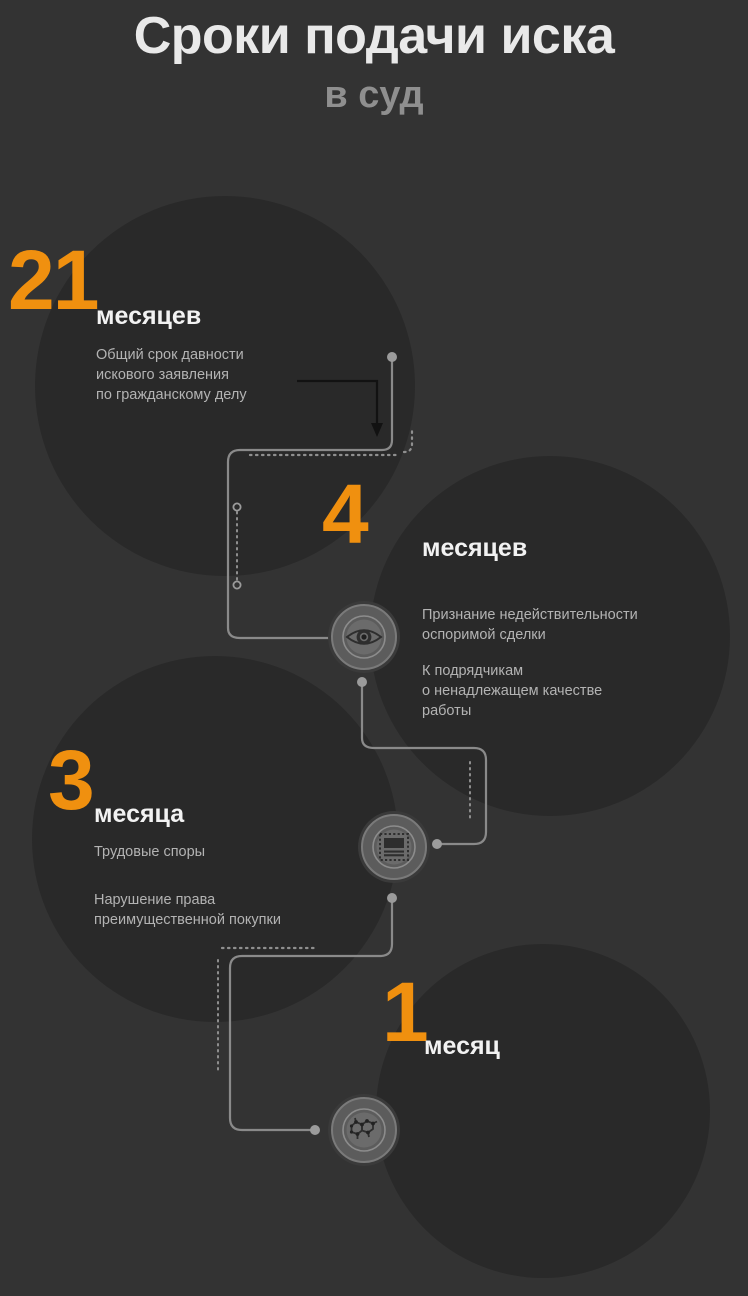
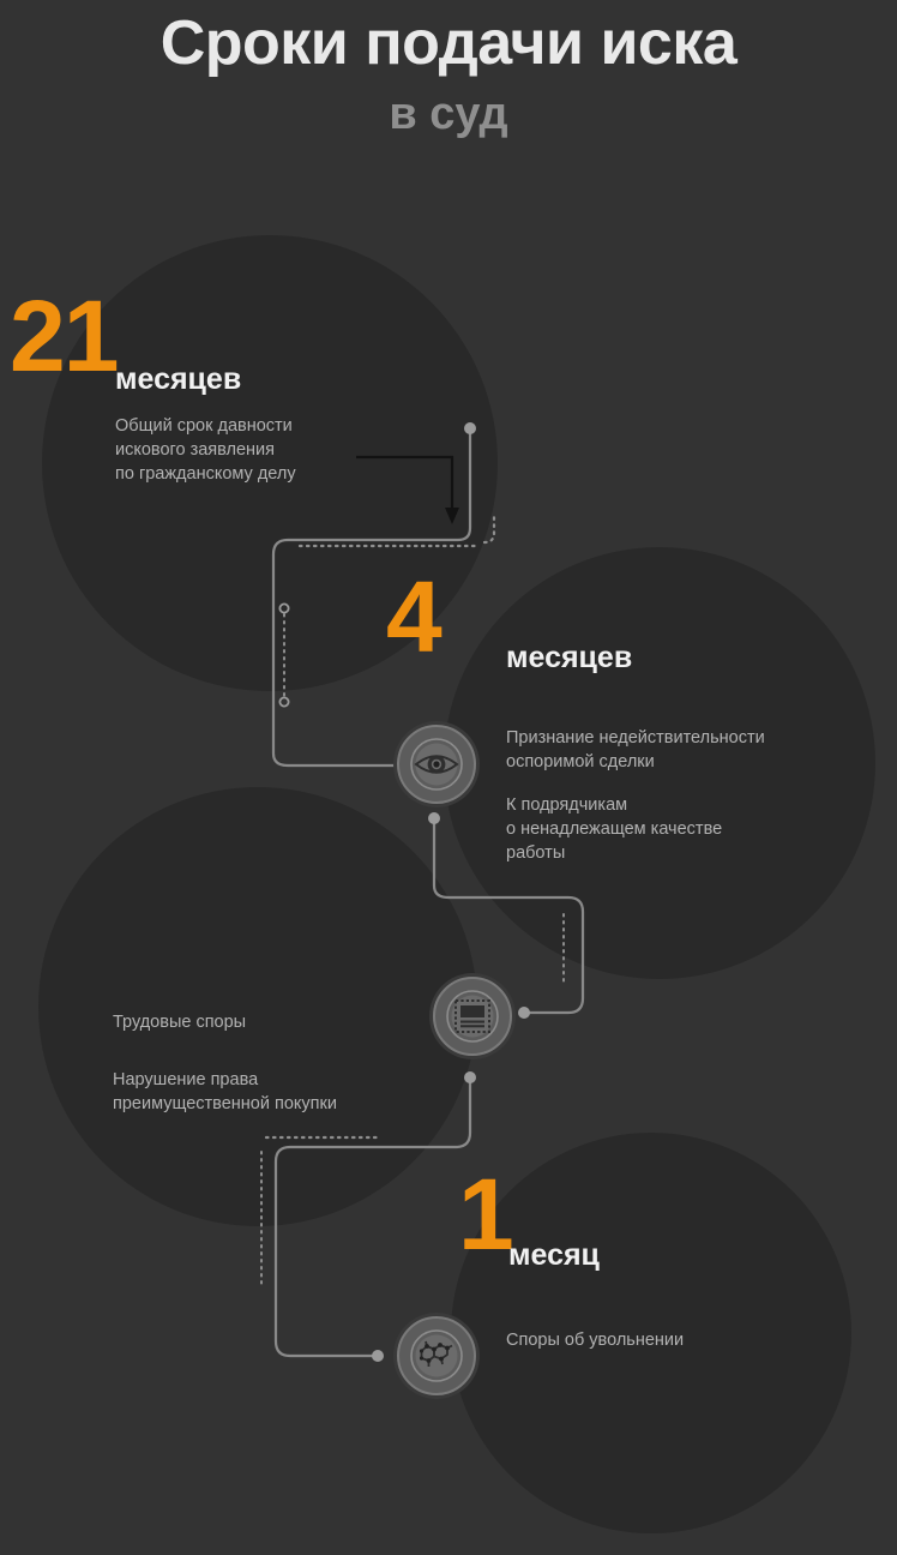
  Сроки подачи иска
  в суд
  21
  месяцев
  Общий срок давности
  искового заявления
  по гражданскому делу
  4
  месяцев
  Признание недействительности
  оспоримой сделки
  К подрядчикам
  о ненадлежащем качестве
  работы
- 3
- месяца
  Трудовые споры
  Нарушение права
  преимущественной покупки
  1
  месяц
+ Споры об увольнении
